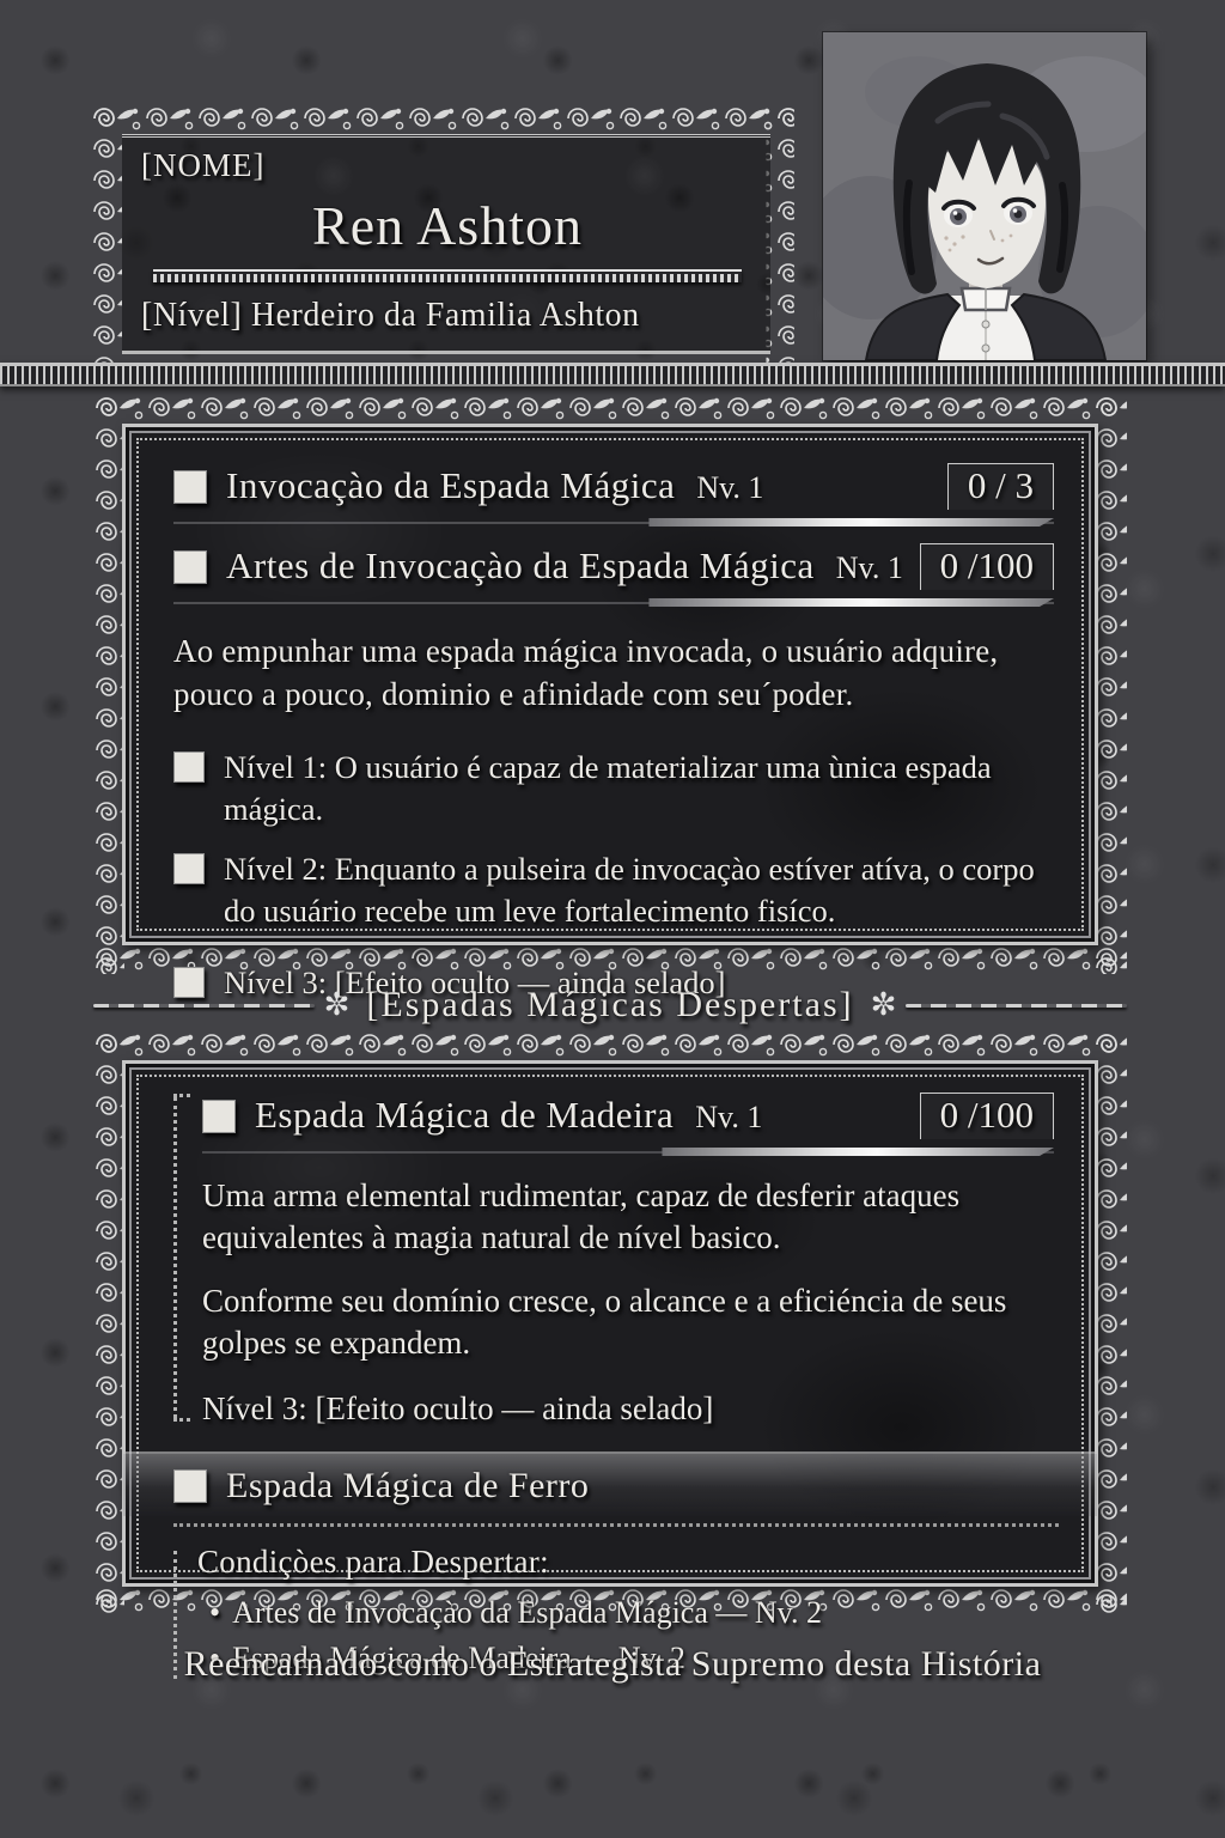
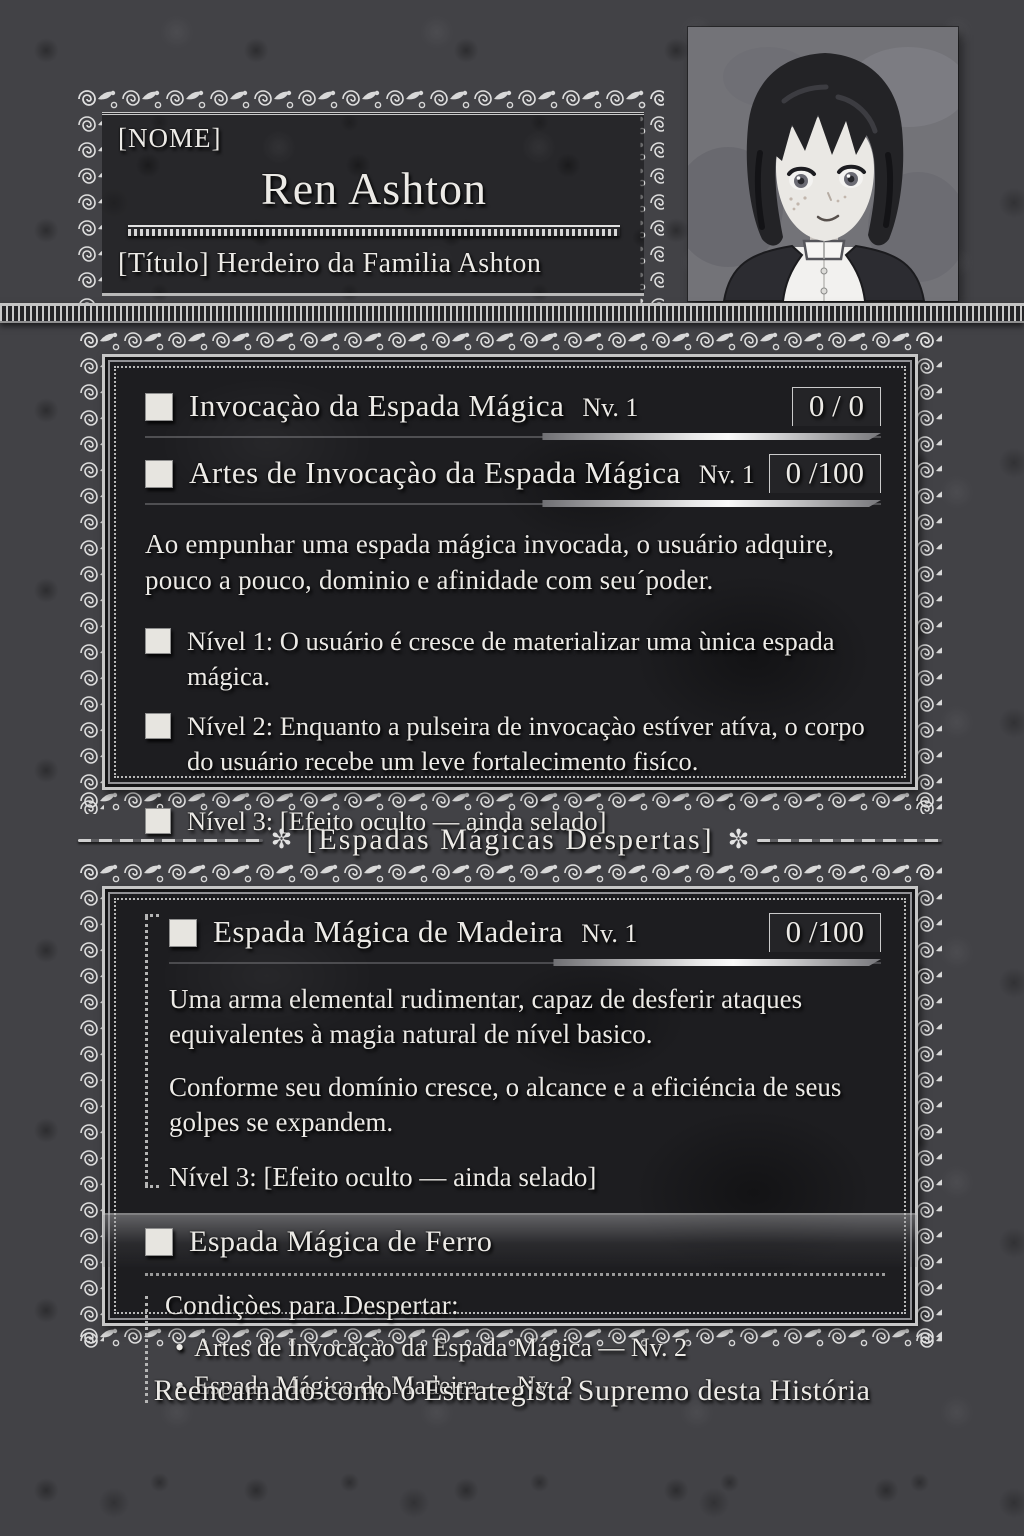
  [NOME]
  Ren Ashton
- [Nível] Herdeiro da Familia Ashton
+ [Título] Herdeiro da Familia Ashton
  Invocaçào da Espada Mágica
  Nv. 1
- 0 / 3
+ 0 / 0
  Artes de Invocaçào da Espada Mágica
  Nv. 1
  0 /100
  Ao empunhar uma espada mágica invocada, o usuário adquire, pouco a pouco, dominio e afinidade com seu´poder.
- Nível 1: O usuário é capaz de materializar uma ùnica espada mágica.
+ Nível 1: O usuário é cresce de materializar uma ùnica espada mágica.
  Nível 2: Enquanto a pulseira de invocaçào estíver atíva, o corpo do usuário recebe um leve fortalecimento fisíco.
  Nível 3: [Efeito oculto — ainda selado]
  ✼
  [Espadas Mágicas Despertas]
  ✼
  Espada Mágica de Madeira
  Nv. 1
  0 /100
  Uma arma elemental rudimentar, capaz de desferir ataques equivalentes à magia natural de nível basico.
  Conforme seu domínio cresce, o alcance e a eficiéncia de seus golpes se expandem.
  Nível 3: [Efeito oculto — ainda selado]
  Espada Mágica de Ferro
  Condiçòes para Despertar:
  • Artes de Invocaçào da Espada Mágica — Nv. 2
  • Espada Mágica de Madeira — Nv. 2
  Reencarnado como o Estrategista Supremo desta História
